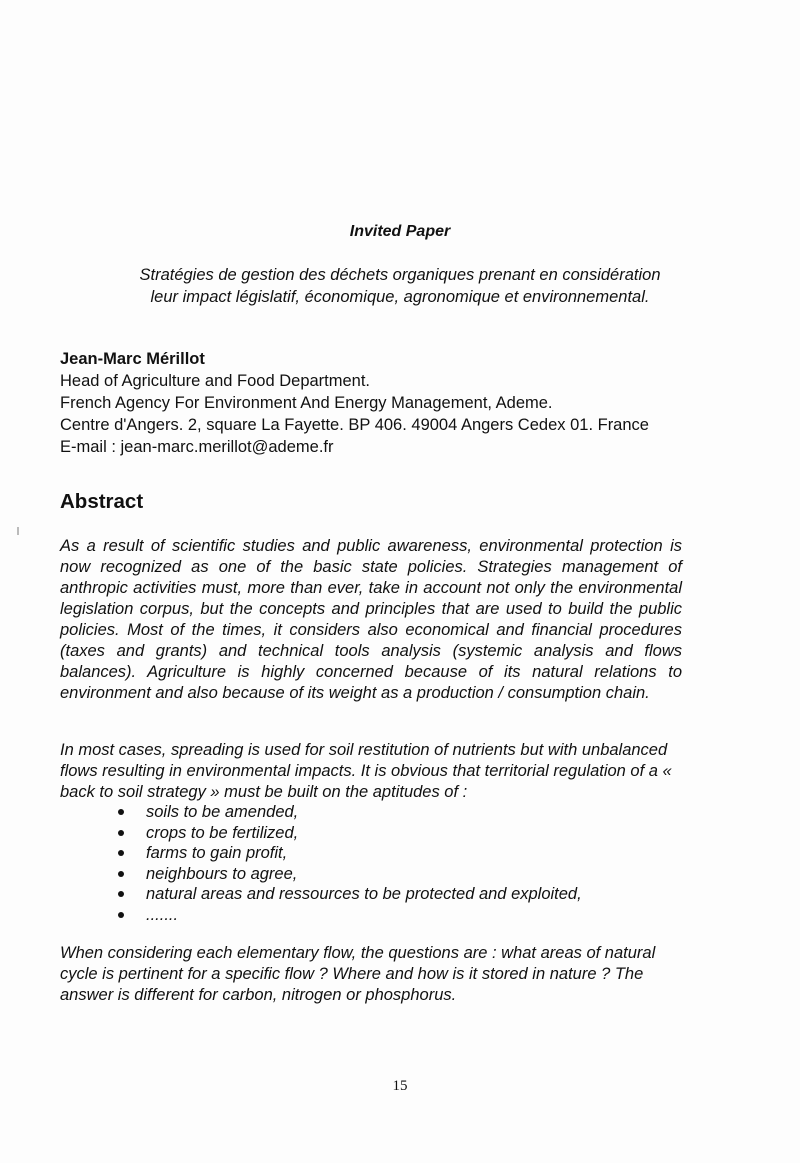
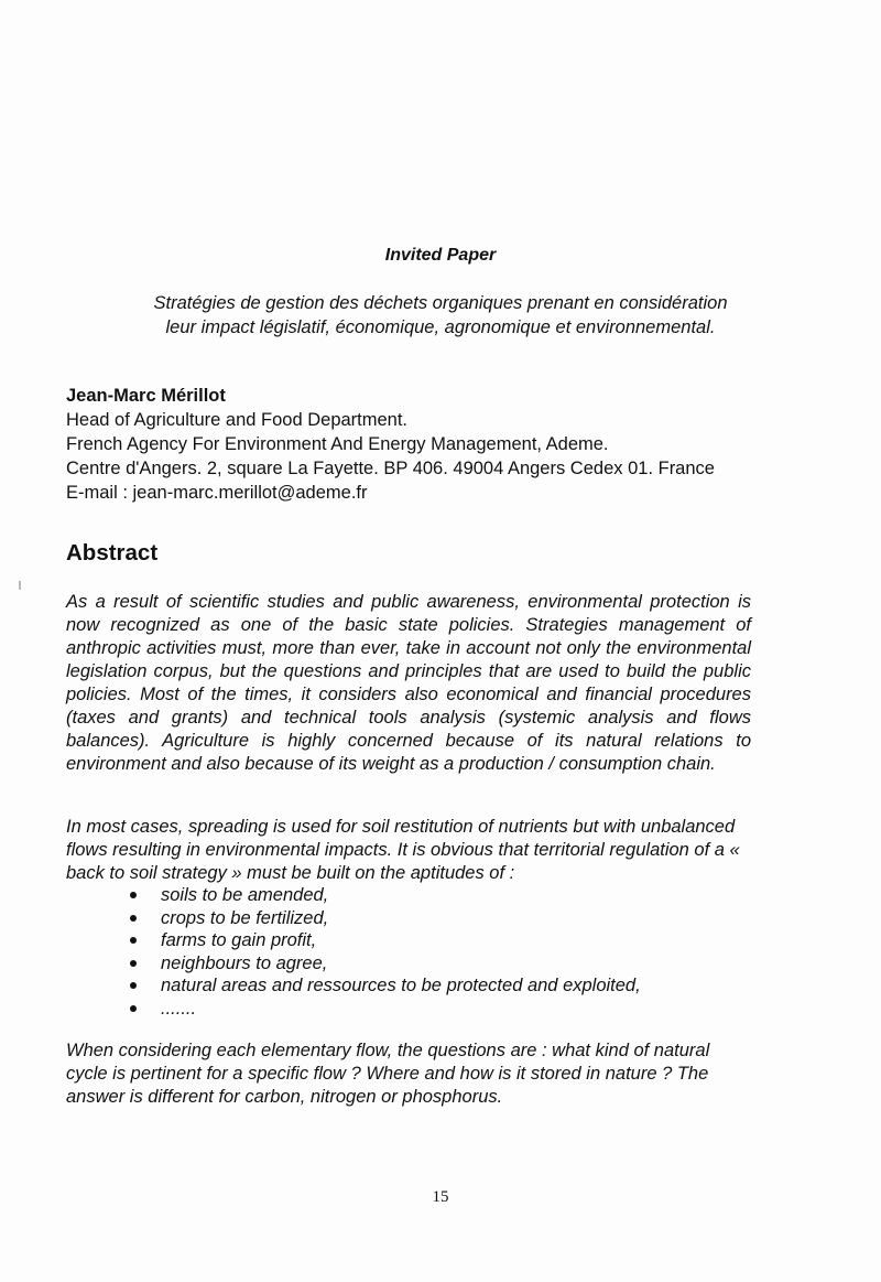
  Invited Paper
  Stratégies de gestion des déchets organiques prenant en considération
  leur impact législatif, économique, agronomique et environnemental.
  Jean-Marc Mérillot
  Head of Agriculture and Food Department.
  French Agency For Environment And Energy Management, Ademe.
  Centre d'Angers. 2, square La Fayette. BP 406. 49004 Angers Cedex 01. France
  E-mail : jean-marc.merillot@ademe.fr
  Abstract
- As a result of scientific studies and public awareness, environmental protection is now recognized as one of the basic state policies. Strategies management of anthropic activities must, more than ever, take in account not only the environmental legislation corpus, but the concepts and principles that are used to build the public policies. Most of the times, it considers also economical and financial procedures (taxes and grants) and technical tools analysis (systemic analysis and flows balances). Agriculture is highly concerned because of its natural relations to environment and also because of its weight as a production / consumption chain.
+ As a result of scientific studies and public awareness, environmental protection is now recognized as one of the basic state policies. Strategies management of anthropic activities must, more than ever, take in account not only the environmental legislation corpus, but the questions and principles that are used to build the public policies. Most of the times, it considers also economical and financial procedures (taxes and grants) and technical tools analysis (systemic analysis and flows balances). Agriculture is highly concerned because of its natural relations to environment and also because of its weight as a production / consumption chain.
  In most cases, spreading is used for soil restitution of nutrients but with unbalanced flows resulting in environmental impacts. It is obvious that territorial regulation of a « back to soil strategy » must be built on the aptitudes of :
  soils to be amended,
  crops to be fertilized,
  farms to gain profit,
  neighbours to agree,
  natural areas and ressources to be protected and exploited,
  .......
- When considering each elementary flow, the questions are : what areas of natural cycle is pertinent for a specific flow ? Where and how is it stored in nature ? The answer is different for carbon, nitrogen or phosphorus.
+ When considering each elementary flow, the questions are : what kind of natural cycle is pertinent for a specific flow ? Where and how is it stored in nature ? The answer is different for carbon, nitrogen or phosphorus.
  15
